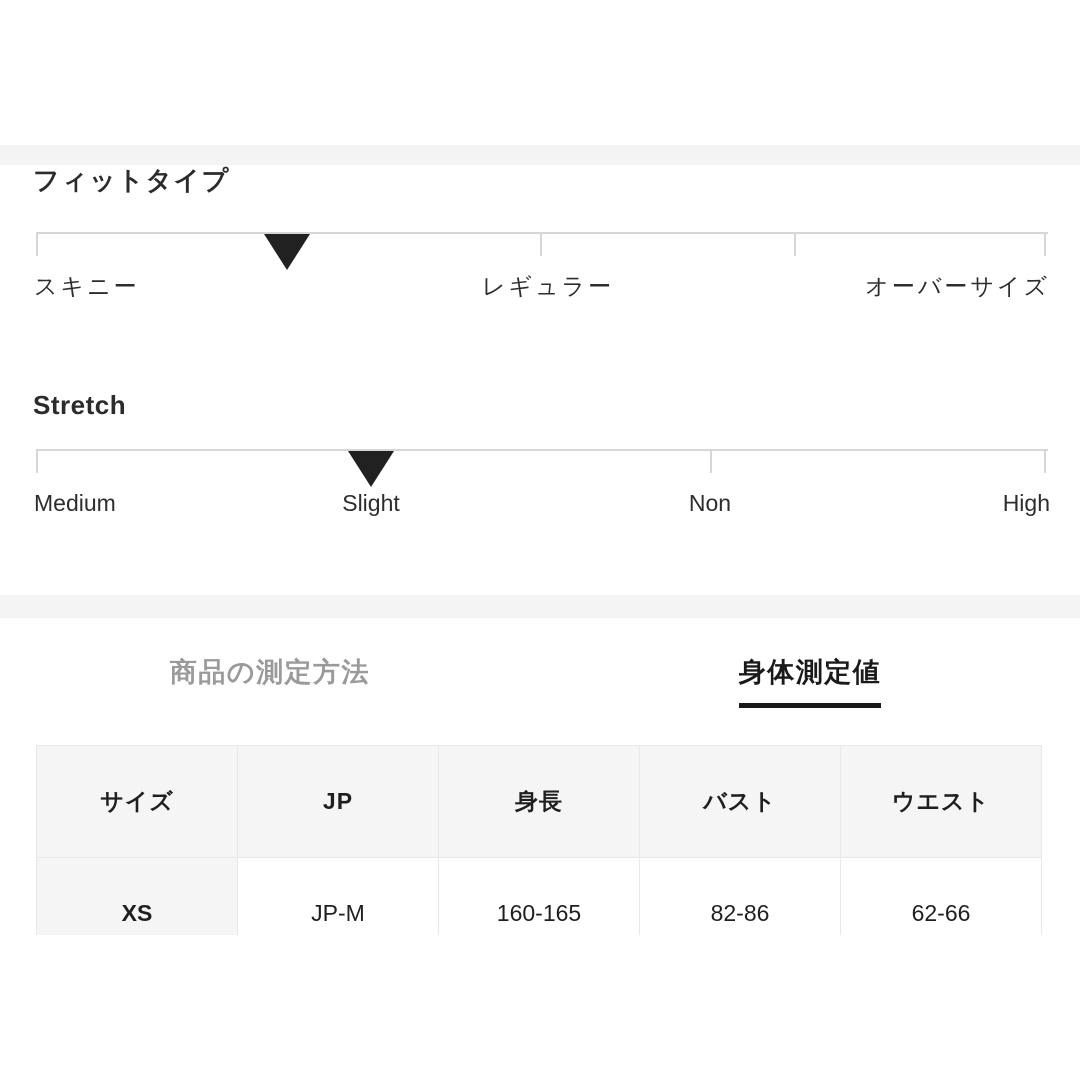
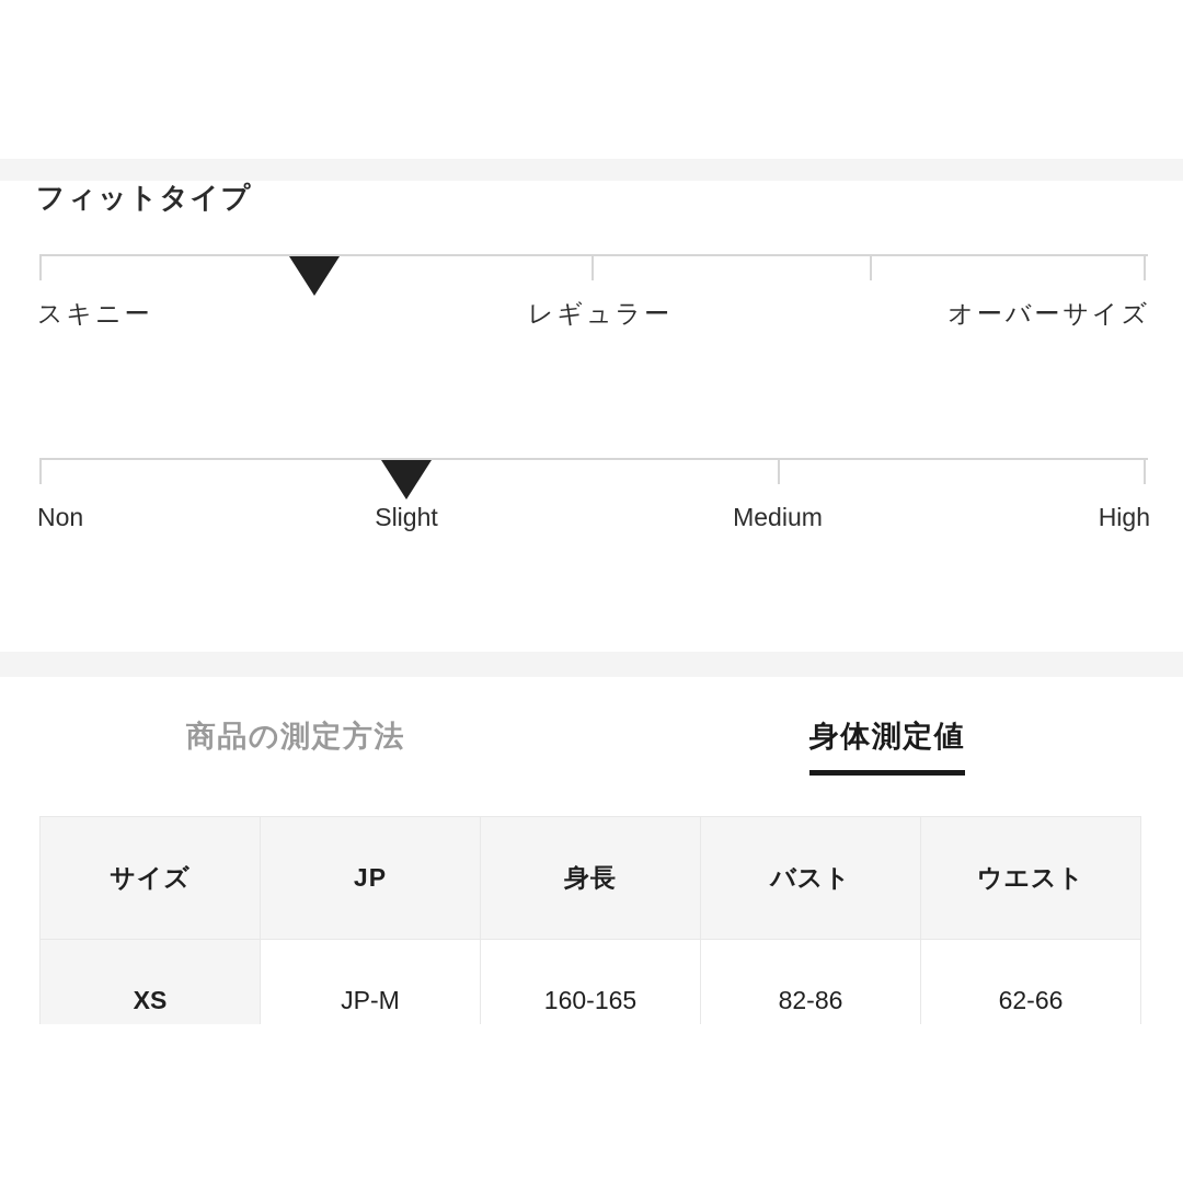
  フィットタイプ
  スキニー
  レギュラー
  オーバーサイズ
- Stretch
- Medium
+ Non
  Slight
- Non
+ Medium
  High
  商品の測定方法
  身体測定値
  サイズ	JP	身長	バスト	ウエスト
  XS	JP-M	160-165	82-86	62-66
